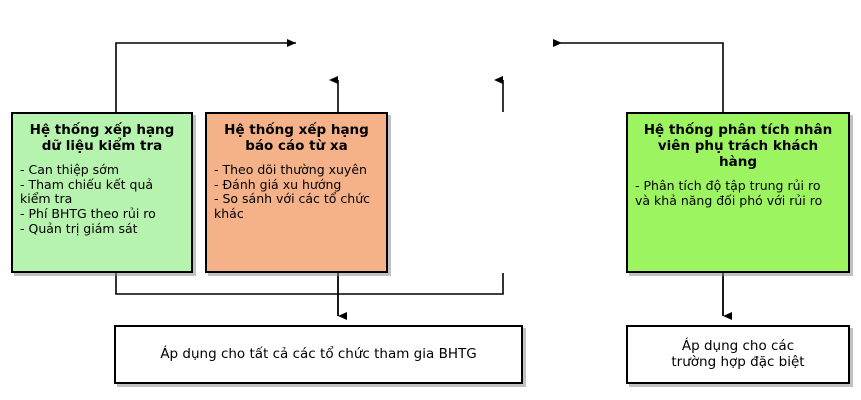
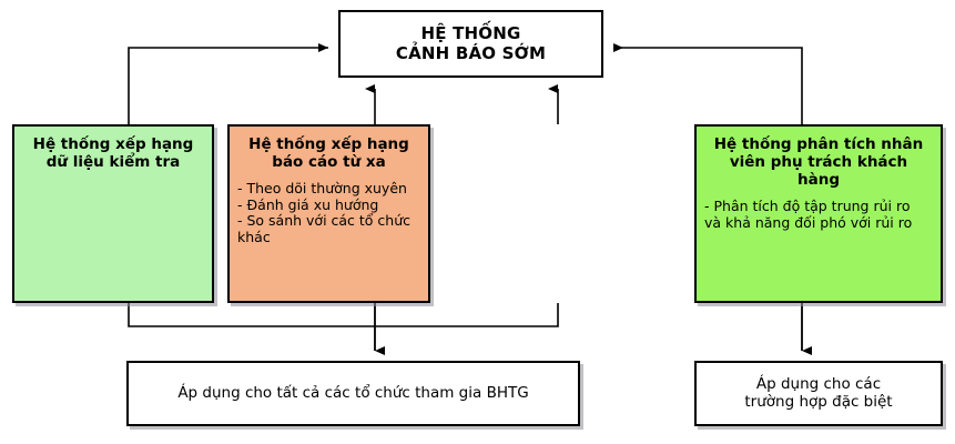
+ HỆ THỐNG
+ CẢNH BÁO SỚM
  Hệ thống xếp hạng
  dữ liệu kiểm tra
- - Can thiệp sớm
- - Tham chiếu kết quả
- kiểm tra
- - Phí BHTG theo rủi ro
- - Quản trị giám sát
  Hệ thống xếp hạng
  báo cáo từ xa
  - Theo dõi thường xuyên
  - Đánh giá xu hướng
  - So sánh với các tổ chức
  khác
  Hệ thống phân tích nhân
  viên phụ trách khách
  hàng
  - Phân tích độ tập trung rủi ro
  và khả năng đối phó với rủi ro
  Áp dụng cho tất cả các tổ chức tham gia BHTG
  Áp dụng cho các
  trường hợp đặc biệt
